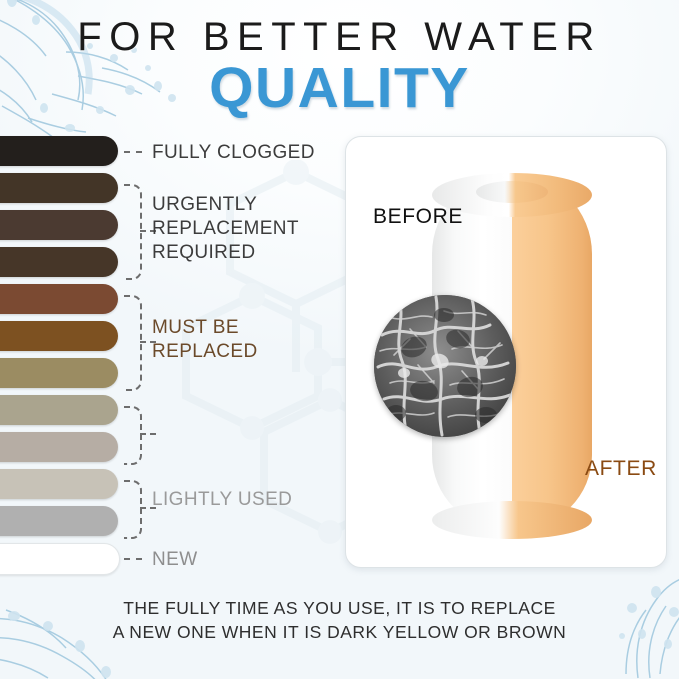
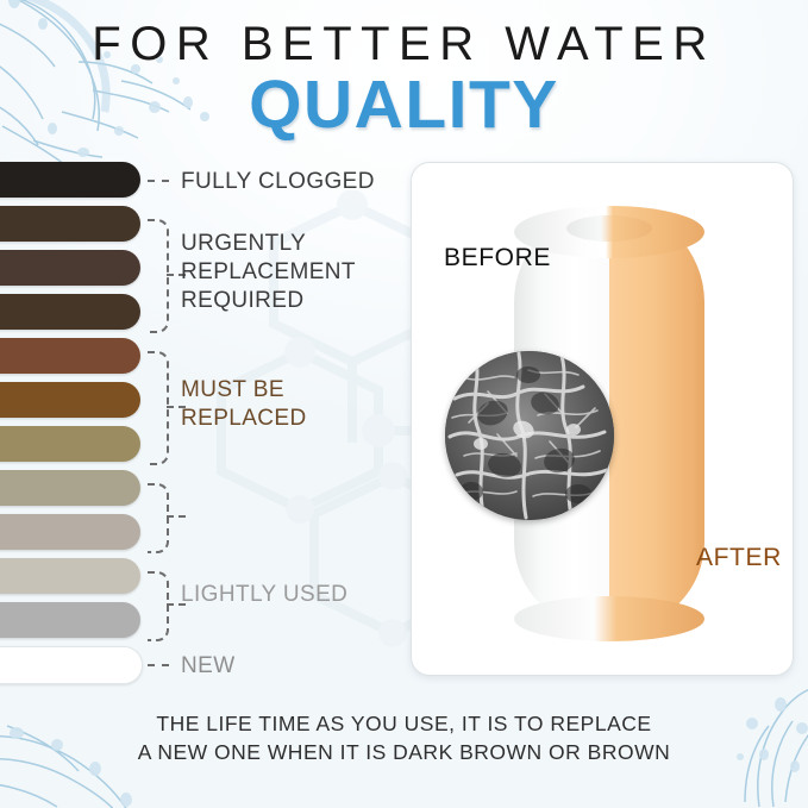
  FOR BETTER WATER
  QUALITY
  FULLY CLOGGED
  URGENTLY
  REPLACEMENT
  REQUIRED
  MUST BE
  REPLACED
  LIGHTLY USED
  NEW
  BEFORE
  AFTER
- THE FULLY TIME AS YOU USE, IT IS TO REPLACE
+ THE LIFE TIME AS YOU USE, IT IS TO REPLACE
- A NEW ONE WHEN IT IS DARK YELLOW OR BROWN
+ A NEW ONE WHEN IT IS DARK BROWN OR BROWN
